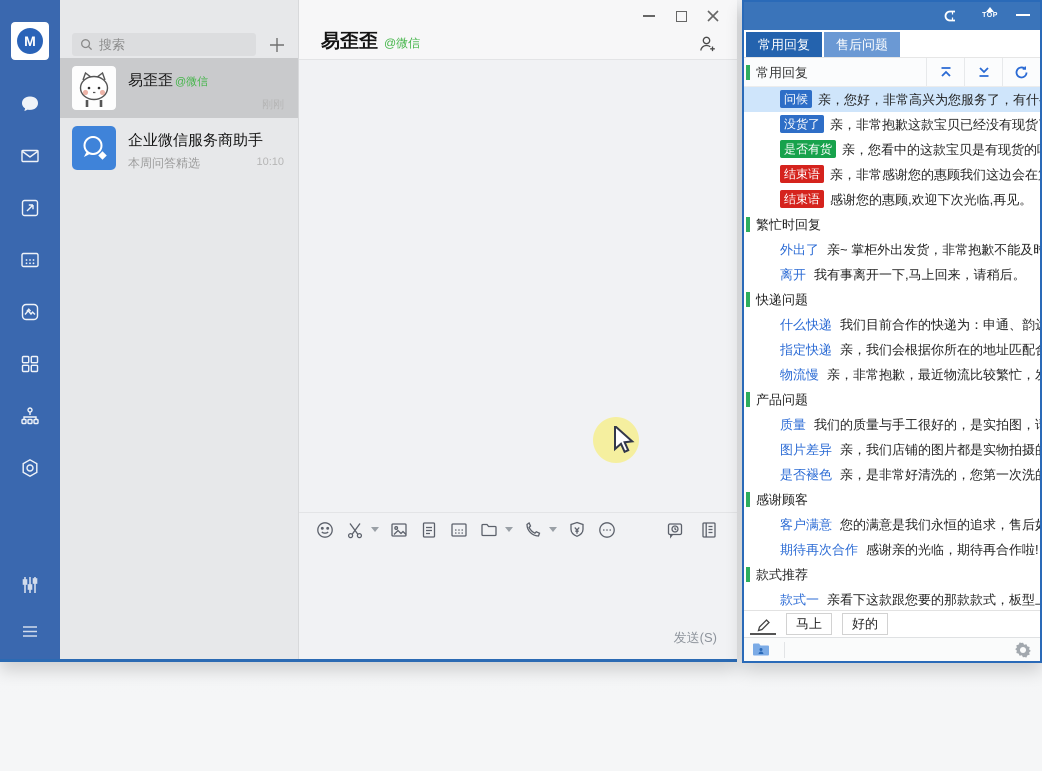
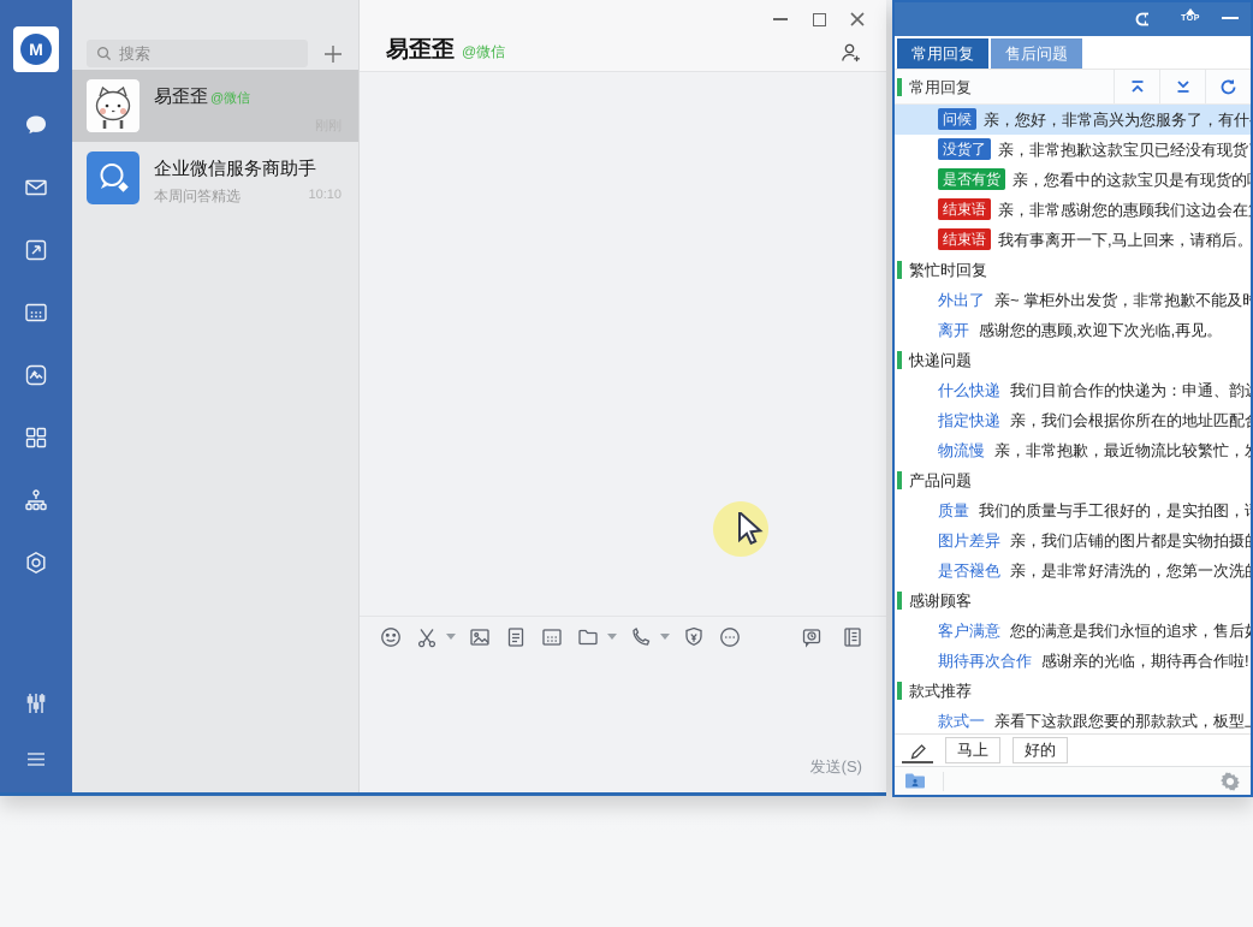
  M
  搜索
  易歪歪 @微信
  企业微信服务商助手
  本周问答精选
  10:10
  易歪歪 @微信
  发送(S)
  常用回复
  售后问题
  常用回复
  问候 亲，您好，非常高兴为您服务了，有什
  没货了 亲，非常抱歉这款宝贝已经没有现货
  是否有货 亲，您看中的这款宝贝是有现货的
  结束语 亲，非常感谢您的惠顾我们这边会在
- 结束语 感谢您的惠顾,欢迎下次光临,再见。
+ 结束语 我有事离开一下,马上回来，请稍后。
  繁忙时回复
  外出了 亲~ 掌柜外出发货，非常抱歉不能及时
- 离开 我有事离开一下,马上回来，请稍后。
+ 离开 感谢您的惠顾,欢迎下次光临,再见。
  快递问题
  什么快递 我们目前合作的快递为：申通、韵
  指定快递 亲，我们会根据你所在的地址匹配
  物流慢 亲，非常抱歉，最近物流比较繁忙，
  产品问题
  质量 我们的质量与手工很好的，是实拍图，
  图片差异 亲，我们店铺的图片都是实物拍摄
  是否褪色 亲，是非常好清洗的，您第一次洗
  感谢顾客
  客户满意 您的满意是我们永恒的追求，售后
  期待再次合作 感谢亲的光临，期待再合作啦!
  款式推荐
  款式一 亲看下这款跟您要的那款款式，板型
  马上
  好的
